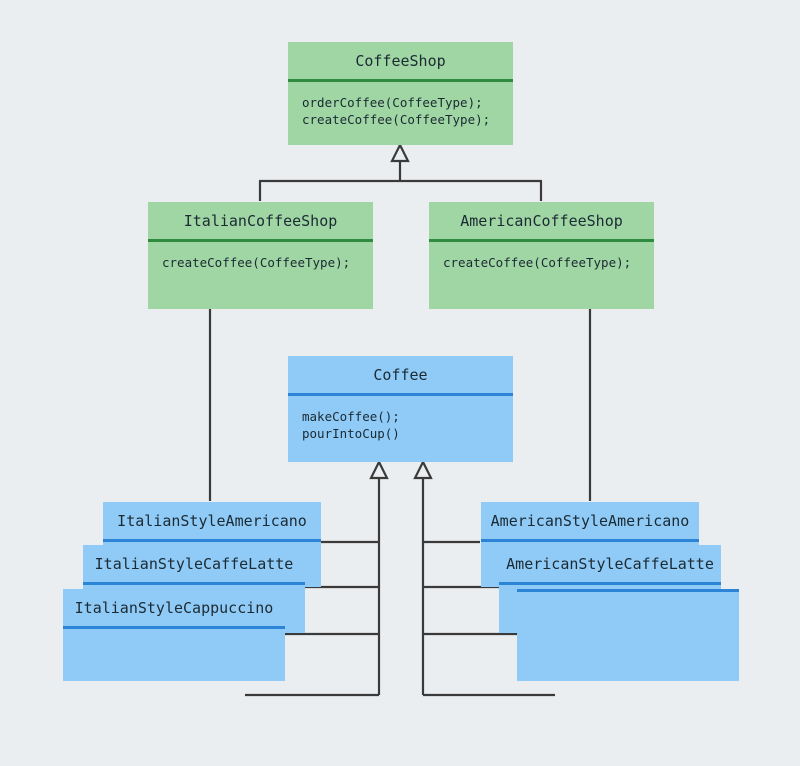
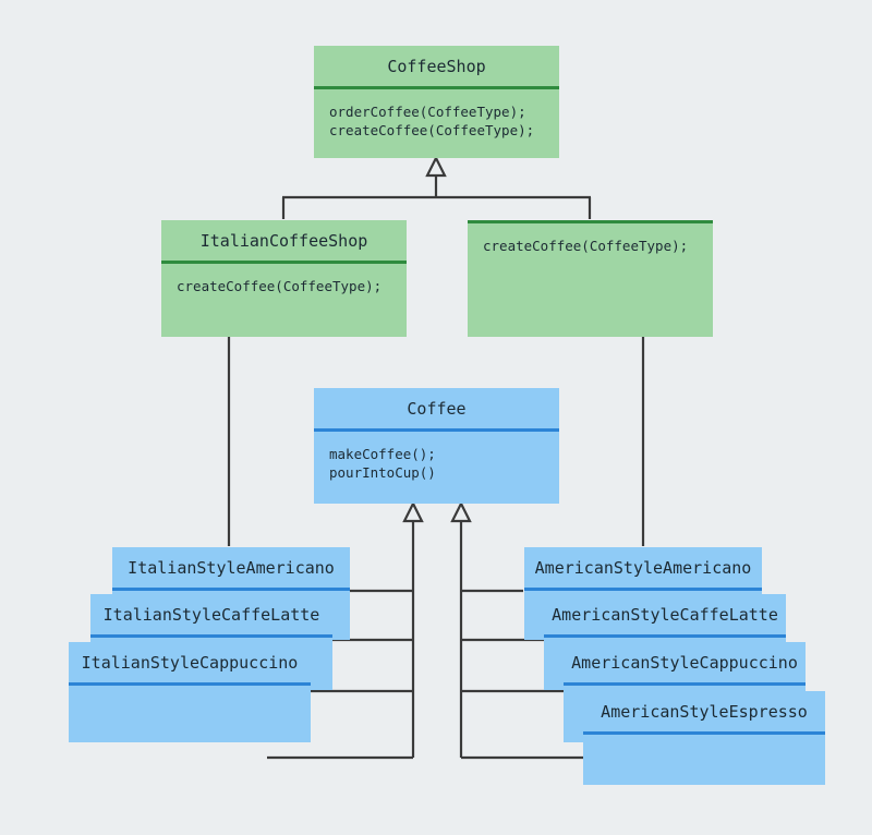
  CoffeeShop
  orderCoffee(CoffeeType);
  createCoffee(CoffeeType);
  ItalianCoffeeShop
  createCoffee(CoffeeType);
- AmericanCoffeeShop
  createCoffee(CoffeeType);
  Coffee
  makeCoffee();
  pourIntoCup()
  ItalianStyleAmericano
  ItalianStyleCaffeLatte
  ItalianStyleCappuccino
  AmericanStyleAmericano
  AmericanStyleCaffeLatte
+ AmericanStyleCappuccino
+ AmericanStyleEspresso
